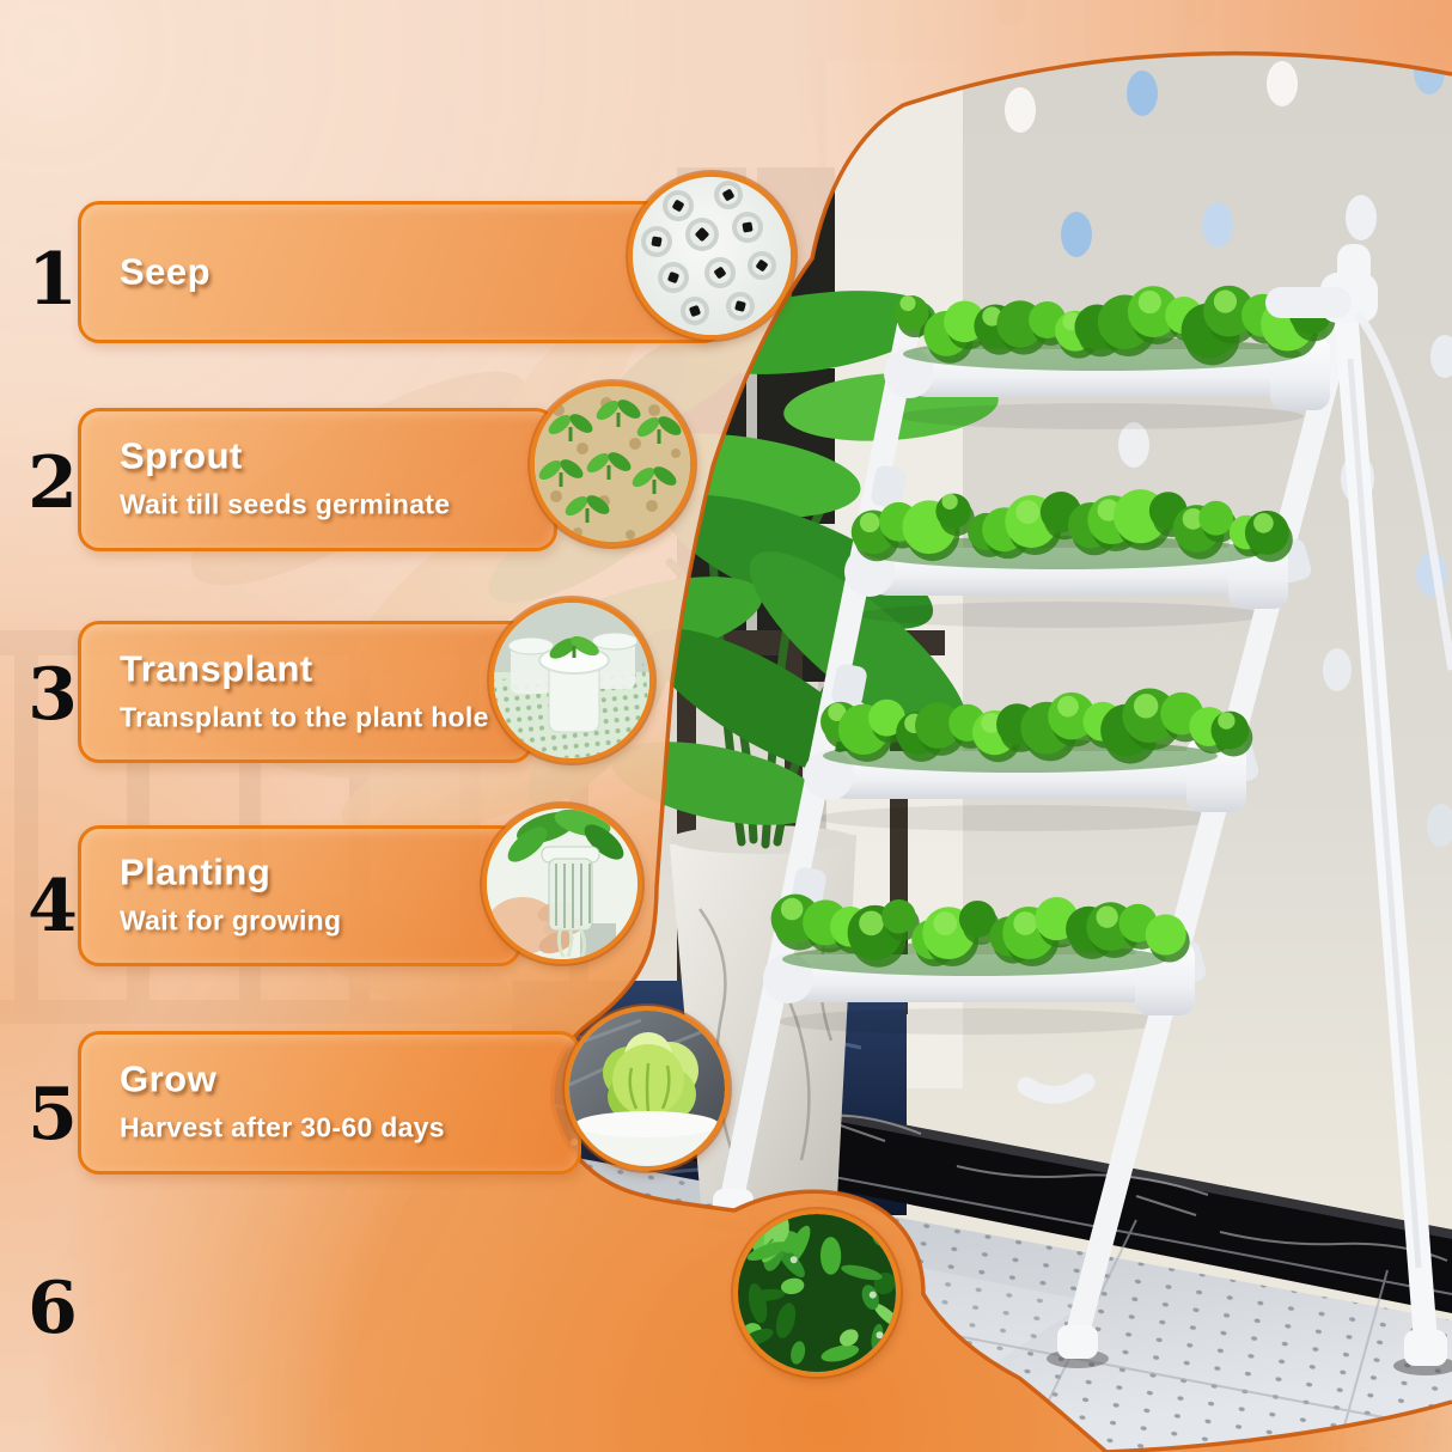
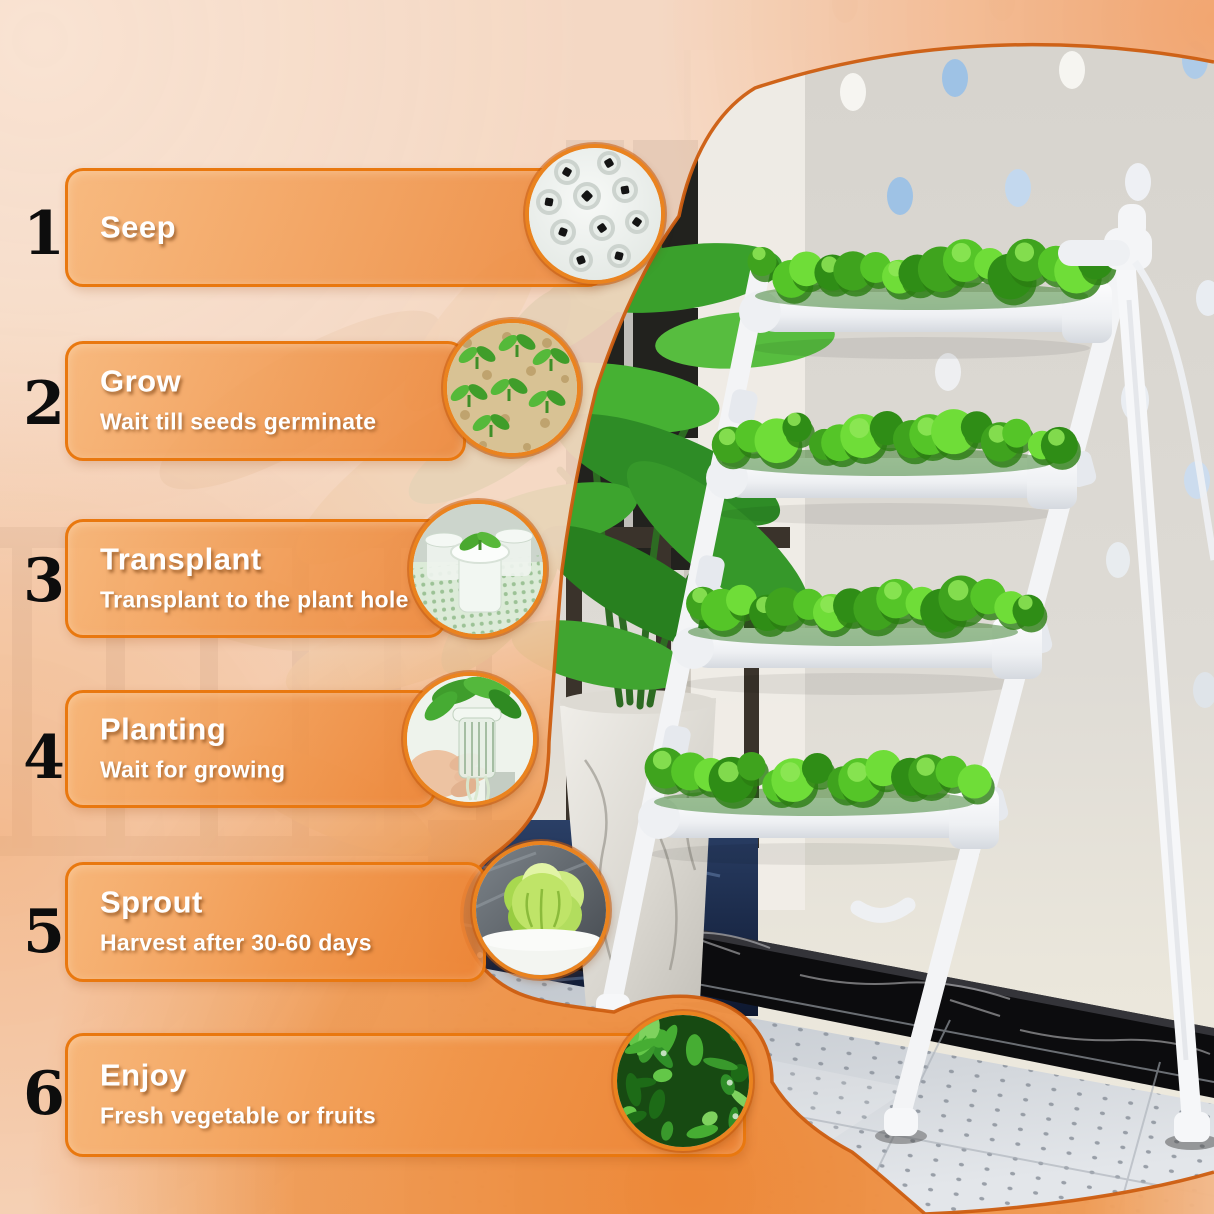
  Seep
- Sprout
+ Grow
  Wait till seeds germinate
  Transplant
  Transplant to the plant hole
  Planting
  Wait for growing
- Grow
+ Sprout
  Harvest after 30-60 days
+ Enjoy
+ Fresh vegetable or fruits
  1
  2
  3
  4
  5
  6
